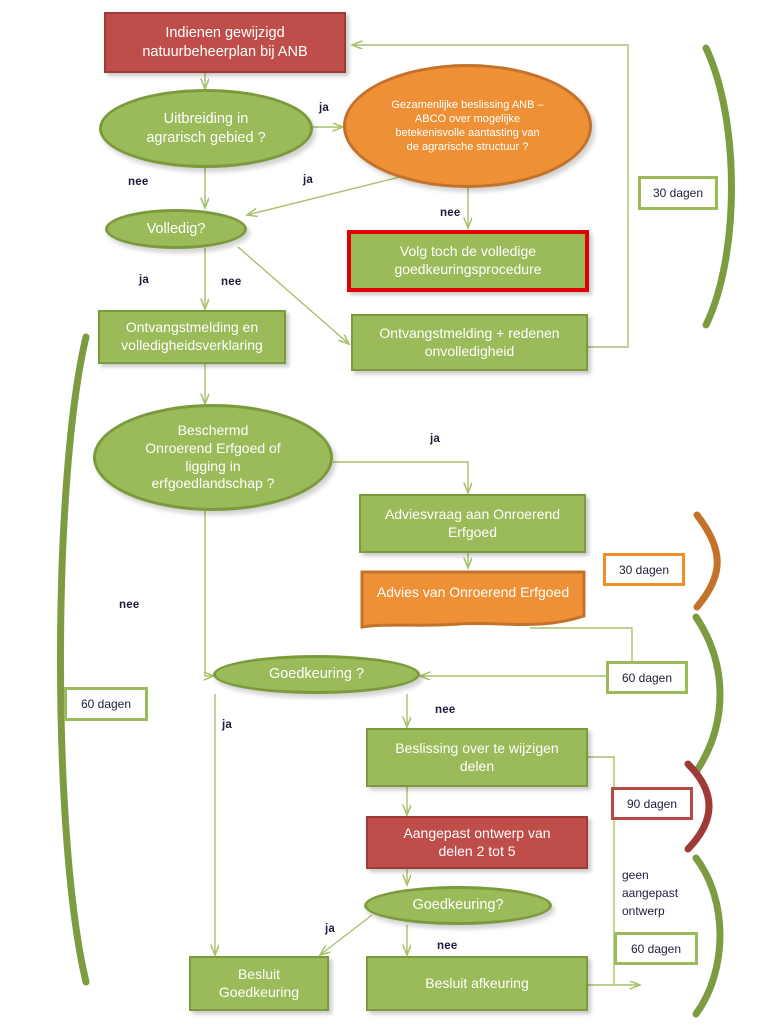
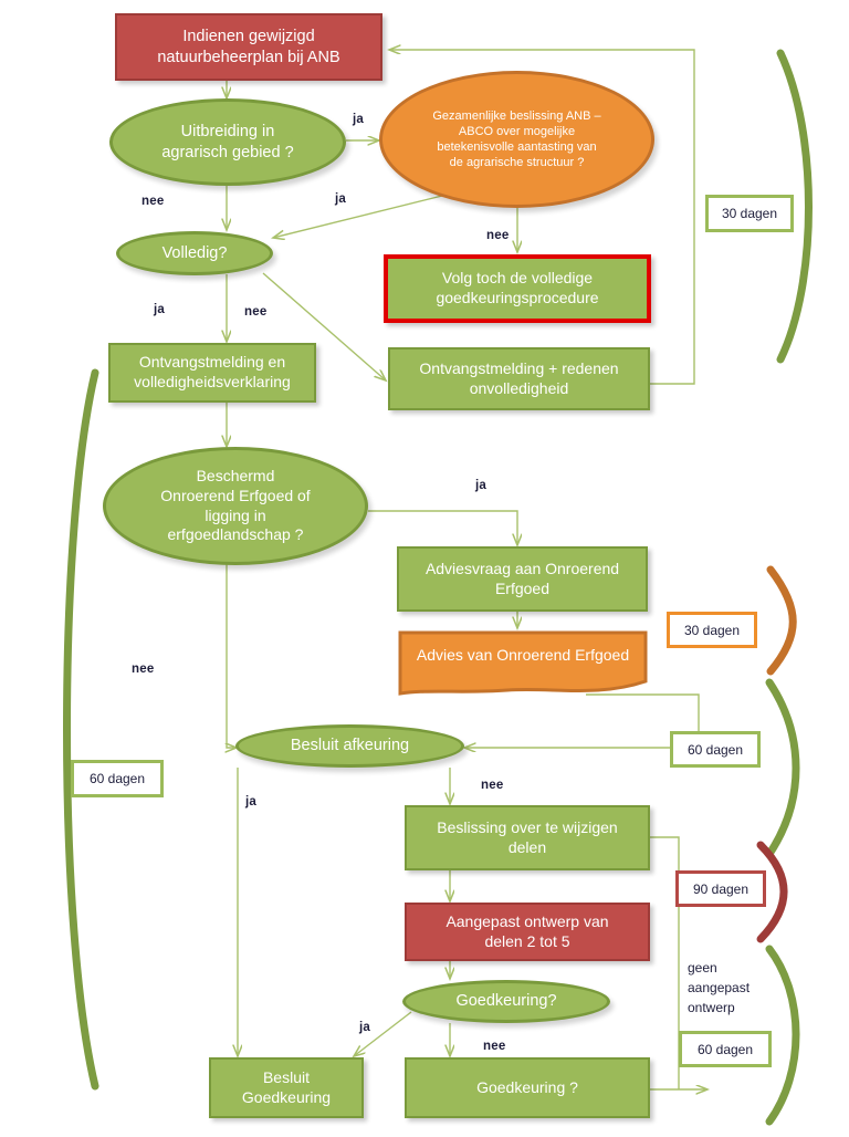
  Indienen gewijzigd
  natuurbeheerplan bij ANB
  Uitbreiding in
  agrarisch gebied ?
  Gezamenlijke beslissing ANB –
  ABCO over mogelijke
  betekenisvolle aantasting van
  de agrarische structuur ?
  Volledig?
  Volg toch de volledige
  goedkeuringsprocedure
  Ontvangstmelding en
  volledigheidsverklaring
  Ontvangstmelding + redenen
  onvolledigheid
  Beschermd
  Onroerend Erfgoed of
  ligging in
  erfgoedlandschap ?
  Adviesvraag aan Onroerend
  Erfgoed
  Advies van Onroerend Erfgoed
- Goedkeuring ?
+ Besluit afkeuring
  Beslissing over te wijzigen
  delen
  Aangepast ontwerp van
  delen 2 tot 5
  Goedkeuring?
  Besluit
  Goedkeuring
- Besluit afkeuring
+ Goedkeuring ?
  ja
  nee
  ja
  nee
  ja
  nee
  ja
  nee
  ja
  nee
  ja
  nee
  30 dagen
  30 dagen
  60 dagen
  60 dagen
  90 dagen
  60 dagen
  geen
  aangepast
  ontwerp
